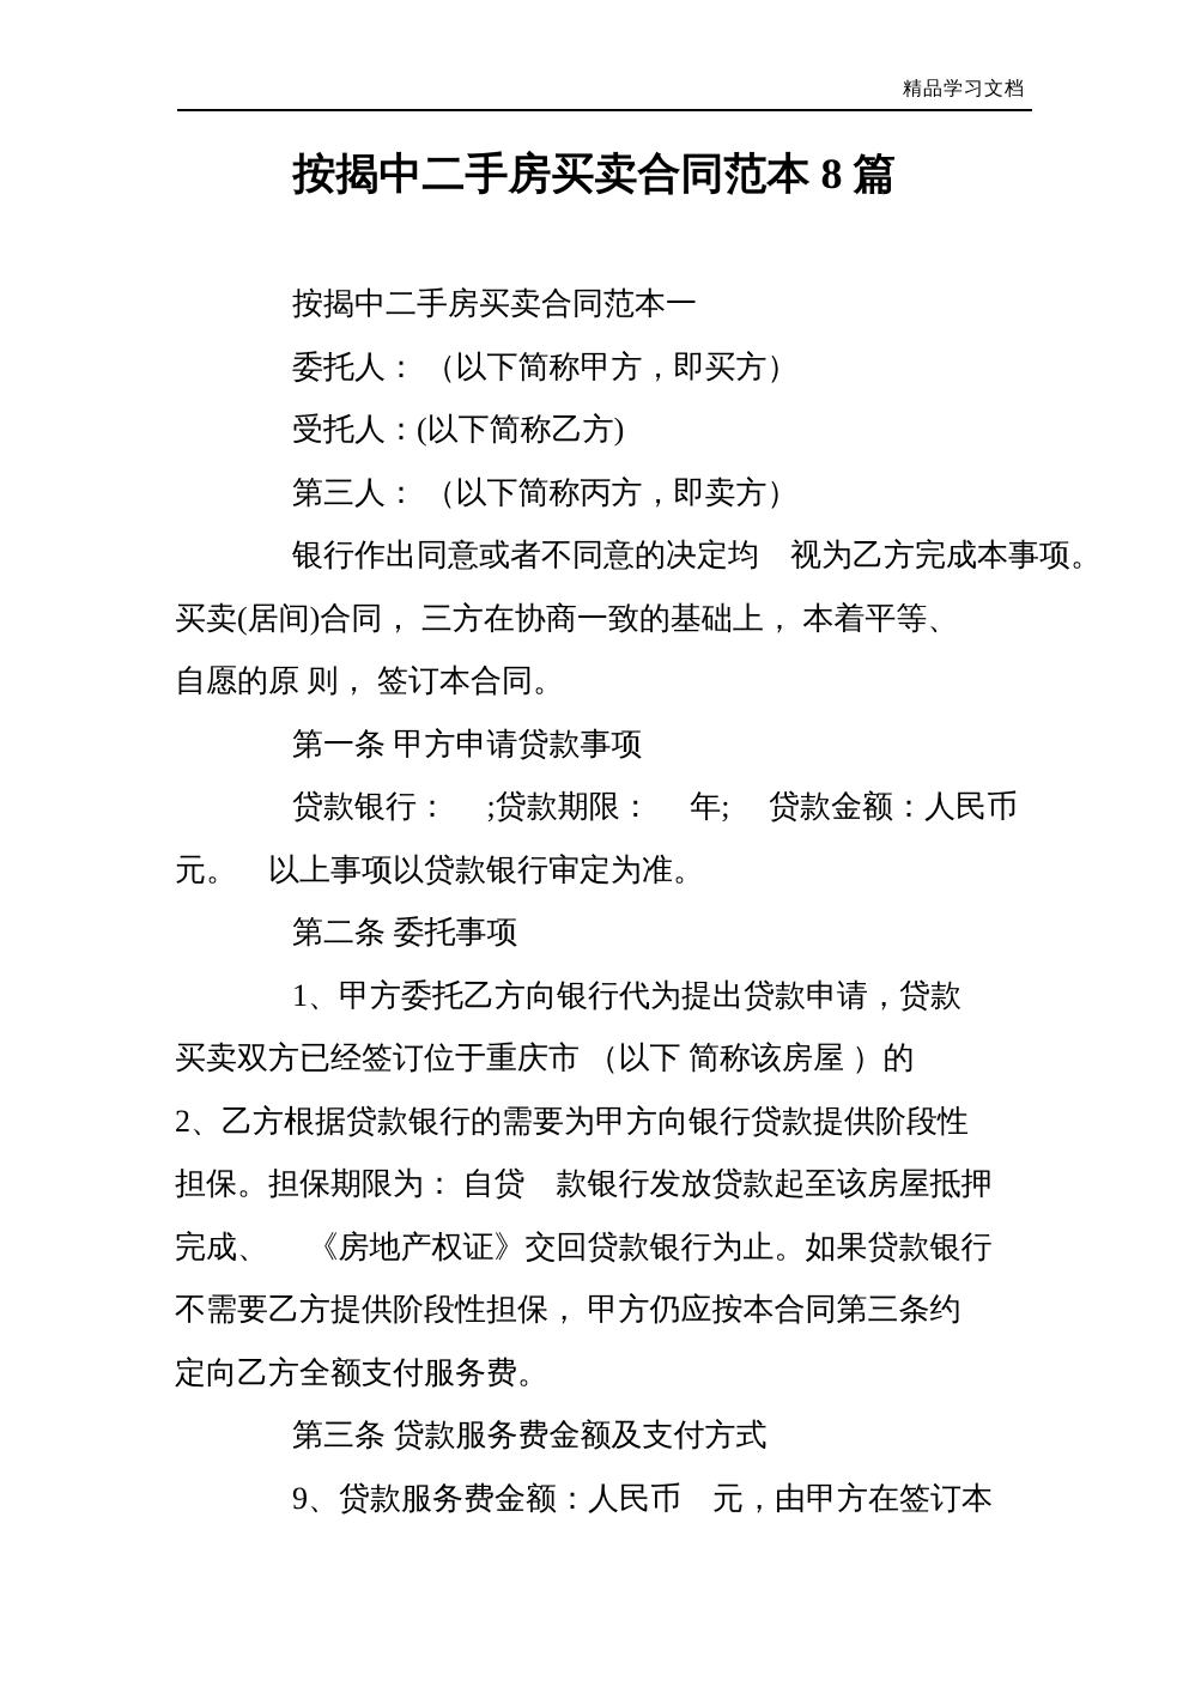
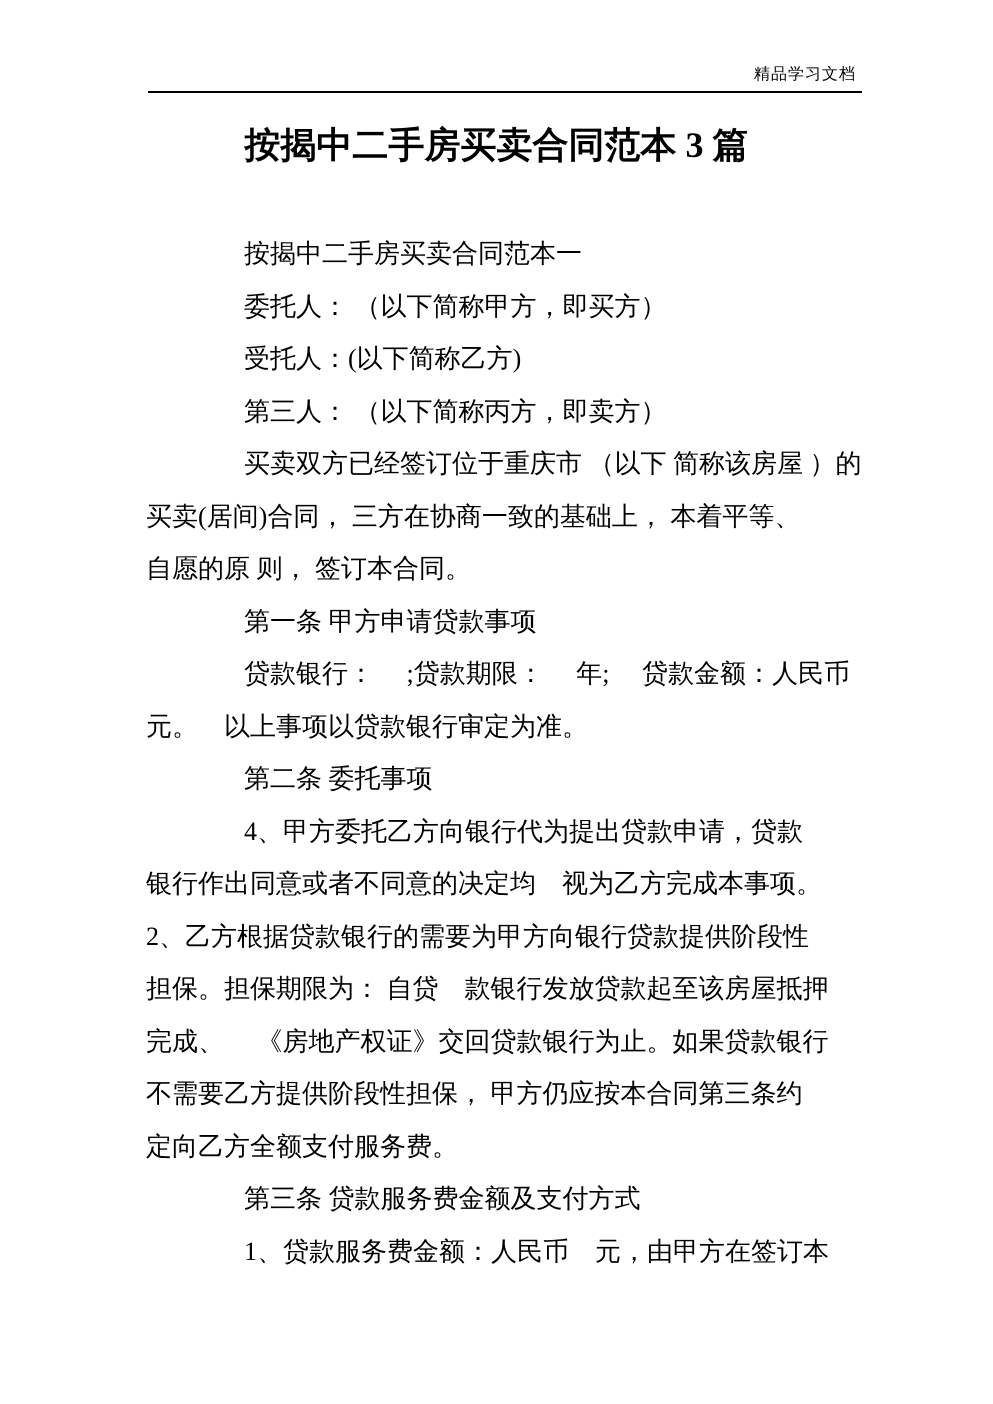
  精品学习文档
- 按揭中二手房买卖合同范本 8 篇
+ 按揭中二手房买卖合同范本 3 篇
  按揭中二手房买卖合同范本一
  委托人： （以下简称甲方，即买方）
  受托人：(以下简称乙方)
  第三人： （以下简称丙方，即卖方）
- 银行作出同意或者不同意的决定均 视为乙方完成本事项。
+ 买卖双方已经签订位于重庆市 （以下 简称该房屋 ）的
  买卖(居间)合同， 三方在协商一致的基础上， 本着平等、
  自愿的原 则， 签订本合同。
  第一条 甲方申请贷款事项
  贷款银行： ;贷款期限： 年; 贷款金额：人民币
  元。 以上事项以贷款银行审定为准。
  第二条 委托事项
- 1、甲方委托乙方向银行代为提出贷款申请，贷款
+ 4、甲方委托乙方向银行代为提出贷款申请，贷款
- 买卖双方已经签订位于重庆市 （以下 简称该房屋 ）的
+ 银行作出同意或者不同意的决定均 视为乙方完成本事项。
  2、乙方根据贷款银行的需要为甲方向银行贷款提供阶段性
  担保。担保期限为： 自贷 款银行发放贷款起至该房屋抵押
  完成、 《房地产权证》交回贷款银行为止。如果贷款银行
  不需要乙方提供阶段性担保， 甲方仍应按本合同第三条约
  定向乙方全额支付服务费。
  第三条 贷款服务费金额及支付方式
- 9、贷款服务费金额：人民币 元，由甲方在签订本
+ 1、贷款服务费金额：人民币 元，由甲方在签订本
